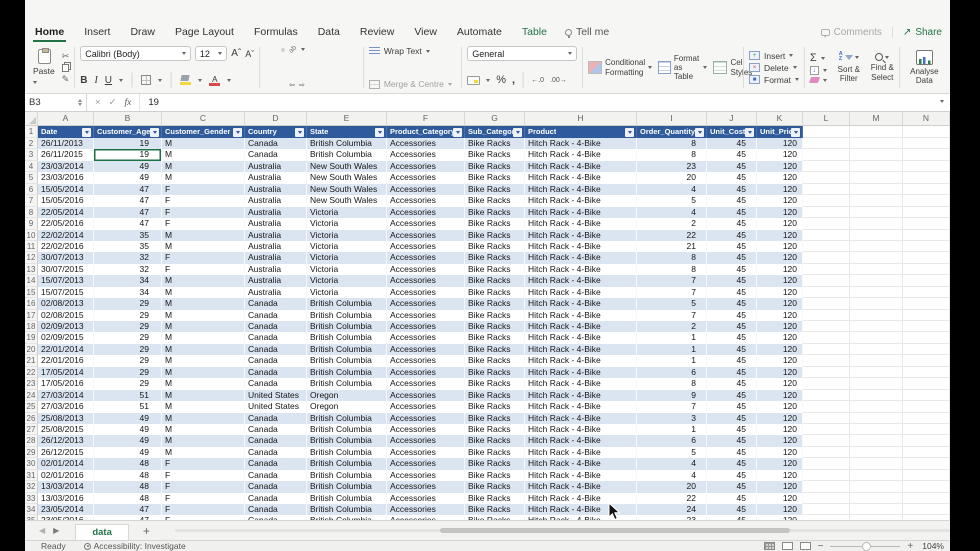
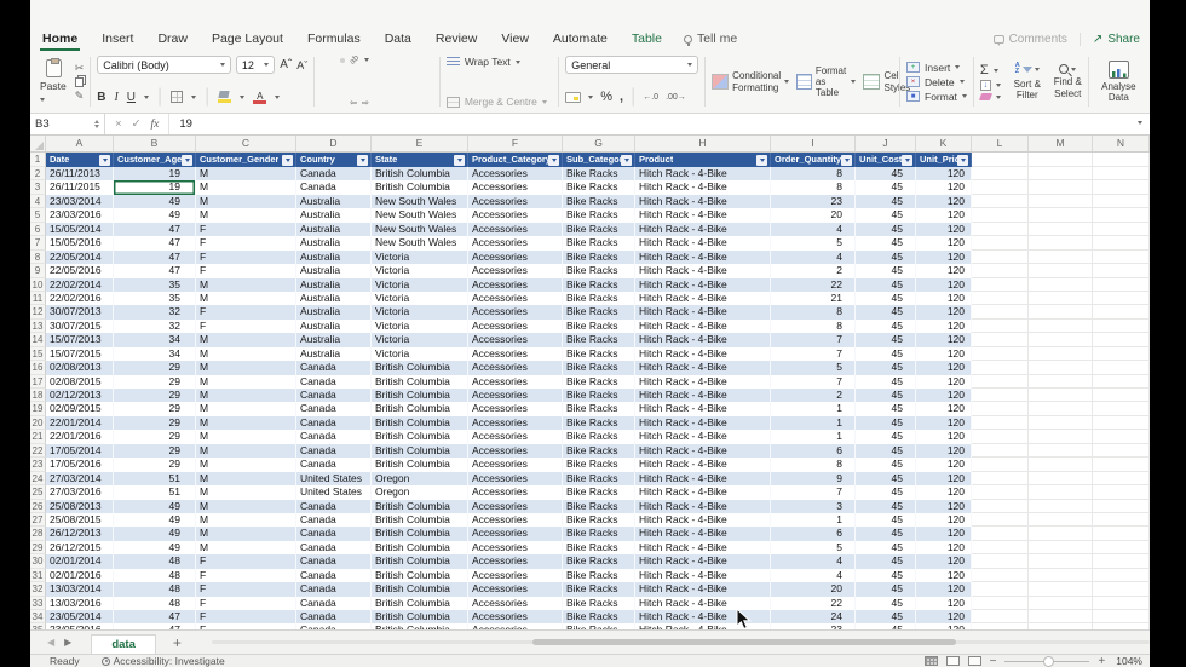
  Home
  Insert
  Draw
  Page Layout
  Formulas
  Data
  Review
  View
  Automate
  Table
  Tell me
  Comments
  ↗
  Share
  Paste
  ✂
  ✎
  Calibri (Body)
  12
  Aˆ
  Aˇ
  B
  I
  U
  A
  Wrap Text
  Merge & Centre
  General
  %
  ,
  Conditional
  Formatting
  Format
  as Table
  Cel
  Styes
  Insert
  Delete
  Format
  Σ
  Sort &
  Filter
  Find &
  Select
  Analyse
  Data
  B3
  ×
  ✓
  fx
  19
  A
  B
  C
  D
  E
  F
  G
  H
  I
  J
  K
  L
  M
  N
  1
  Date
  Customer_Age
  Customer_Gender
  Country
  State
  Product_Categor
  Sub_Catego
  Product
  Order_Quantity
  Unit_Cos
  Unit_Pri
  2
  26/11/2013
  19
  M
  Canada
  British Columbia
  Accessories
  Bike Racks
  Hitch Rack - 4-Bike
  8
  45
  120
  3
  26/11/2015
  19
  M
  Canada
  British Columbia
  Accessories
  Bike Racks
  Hitch Rack - 4-Bike
  8
  45
  120
  4
  23/03/2014
  49
  M
  Australia
  New South Wales
  Accessories
  Bike Racks
  Hitch Rack - 4-Bike
  23
  45
  120
  5
  23/03/2016
  49
  M
  Australia
  New South Wales
  Accessories
  Bike Racks
  Hitch Rack - 4-Bike
  20
  45
  120
  6
  15/05/2014
  47
  F
  Australia
  New South Wales
  Accessories
  Bike Racks
  Hitch Rack - 4-Bike
  4
  45
  120
  7
  15/05/2016
  47
  F
  Australia
  New South Wales
  Accessories
  Bike Racks
  Hitch Rack - 4-Bike
  5
  45
  120
  8
  22/05/2014
  47
  F
  Australia
  Victoria
  Accessories
  Bike Racks
  Hitch Rack - 4-Bike
  4
  45
  120
  9
  22/05/2016
  47
  F
  Australia
  Victoria
  Accessories
  Bike Racks
  Hitch Rack - 4-Bike
  2
  45
  120
  10
  22/02/2014
  35
  M
  Australia
  Victoria
  Accessories
  Bike Racks
  Hitch Rack - 4-Bike
  22
  45
  120
  11
  22/02/2016
  35
  M
  Australia
  Victoria
  Accessories
  Bike Racks
  Hitch Rack - 4-Bike
  21
  45
  120
  12
  30/07/2013
  32
  F
  Australia
  Victoria
  Accessories
  Bike Racks
  Hitch Rack - 4-Bike
  8
  45
  120
  13
  30/07/2015
  32
  F
  Australia
  Victoria
  Accessories
  Bike Racks
  Hitch Rack - 4-Bike
  8
  45
  120
  14
  15/07/2013
  34
  M
  Australia
  Victoria
  Accessories
  Bike Racks
  Hitch Rack - 4-Bike
  7
  45
  120
  15
  15/07/2015
  34
  M
  Australia
  Victoria
  Accessories
  Bike Racks
  Hitch Rack - 4-Bike
  7
  45
  120
  16
  02/08/2013
  29
  M
  Canada
  British Columbia
  Accessories
  Bike Racks
  Hitch Rack - 4-Bike
  5
  45
  120
  17
  02/08/2015
  29
  M
  Canada
  British Columbia
  Accessories
  Bike Racks
  Hitch Rack - 4-Bike
  7
  45
  120
  18
- 02/09/2013
+ 02/12/2013
  29
  M
  Canada
  British Columbia
  Accessories
  Bike Racks
  Hitch Rack - 4-Bike
  2
  45
  120
  19
  02/09/2015
  29
  M
  Canada
  British Columbia
  Accessories
  Bike Racks
  Hitch Rack - 4-Bike
  1
  45
  120
  20
  22/01/2014
  29
  M
  Canada
  British Columbia
  Accessories
  Bike Racks
  Hitch Rack - 4-Bike
  1
  45
  120
  21
  22/01/2016
  29
  M
  Canada
  British Columbia
  Accessories
  Bike Racks
  Hitch Rack - 4-Bike
  1
  45
  120
  22
  17/05/2014
  29
  M
  Canada
  British Columbia
  Accessories
  Bike Racks
  Hitch Rack - 4-Bike
  6
  45
  120
  23
  17/05/2016
  29
  M
  Canada
  British Columbia
  Accessories
  Bike Racks
  Hitch Rack - 4-Bike
  8
  45
  120
  24
  27/03/2014
  51
  M
  United States
  Oregon
  Accessories
  Bike Racks
  Hitch Rack - 4-Bike
  9
  45
  120
  25
  27/03/2016
  51
  M
  United States
  Oregon
  Accessories
  Bike Racks
  Hitch Rack - 4-Bike
  7
  45
  120
  26
  25/08/2013
  49
  M
  Canada
  British Columbia
  Accessories
  Bike Racks
  Hitch Rack - 4-Bike
  3
  45
  120
  27
  25/08/2015
  49
  M
  Canada
  British Columbia
  Accessories
  Bike Racks
  Hitch Rack - 4-Bike
  1
  45
  120
  28
  26/12/2013
  49
  M
  Canada
  British Columbia
  Accessories
  Bike Racks
  Hitch Rack - 4-Bike
  6
  45
  120
  29
  26/12/2015
  49
  M
  Canada
  British Columbia
  Accessories
  Bike Racks
  Hitch Rack - 4-Bike
  5
  45
  120
  30
  02/01/2014
  48
  F
  Canada
  British Columbia
  Accessories
  Bike Racks
  Hitch Rack - 4-Bike
  4
  45
  120
  31
  02/01/2016
  48
  F
  Canada
  British Columbia
  Accessories
  Bike Racks
  Hitch Rack - 4-Bike
  4
  45
  120
  32
  13/03/2014
  48
  F
  Canada
  British Columbia
  Accessories
  Bike Racks
  Hitch Rack - 4-Bike
  20
  45
  120
  33
  13/03/2016
  48
  F
  Canada
  British Columbia
  Accessories
  Bike Racks
  Hitch Rack - 4-Bike
  22
  45
  120
  34
  23/05/2014
  47
  F
  Canada
  British Columbia
  Accessories
  Bike Racks
  Hitch Rack - 4-Bike
  24
  45
  120
  ◀
  ▶
  data
  +
  Ready
  Accessibility: Investigate
  −
  +
  104%
